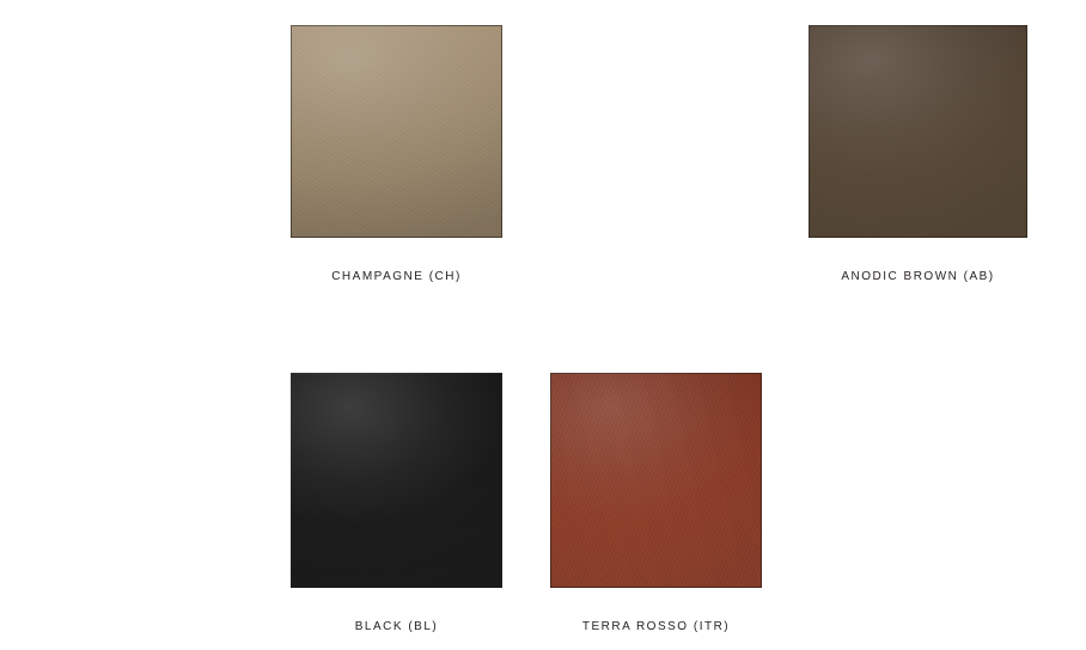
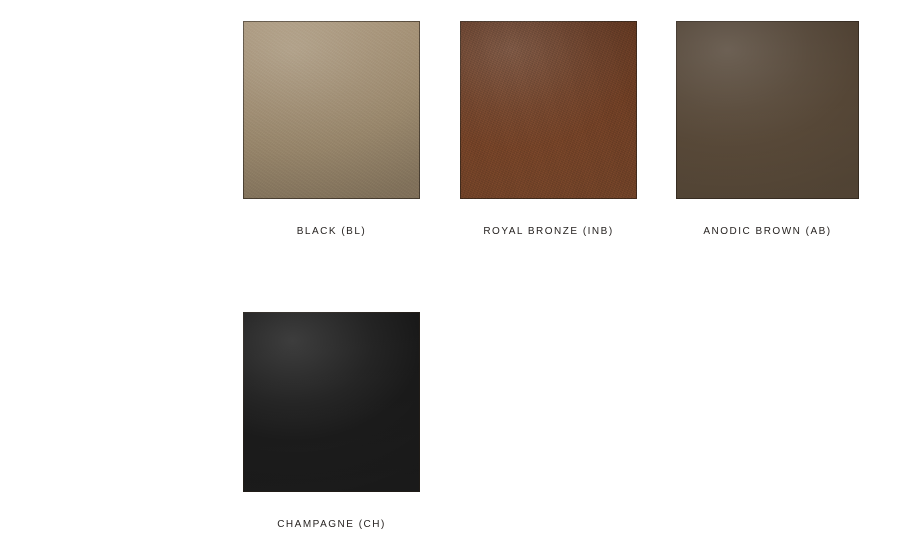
- CHAMPAGNE (CH)
+ BLACK (BL)
+ ROYAL BRONZE (INB)
  ANODIC BROWN (AB)
- BLACK (BL)
+ CHAMPAGNE (CH)
- TERRA ROSSO (ITR)
